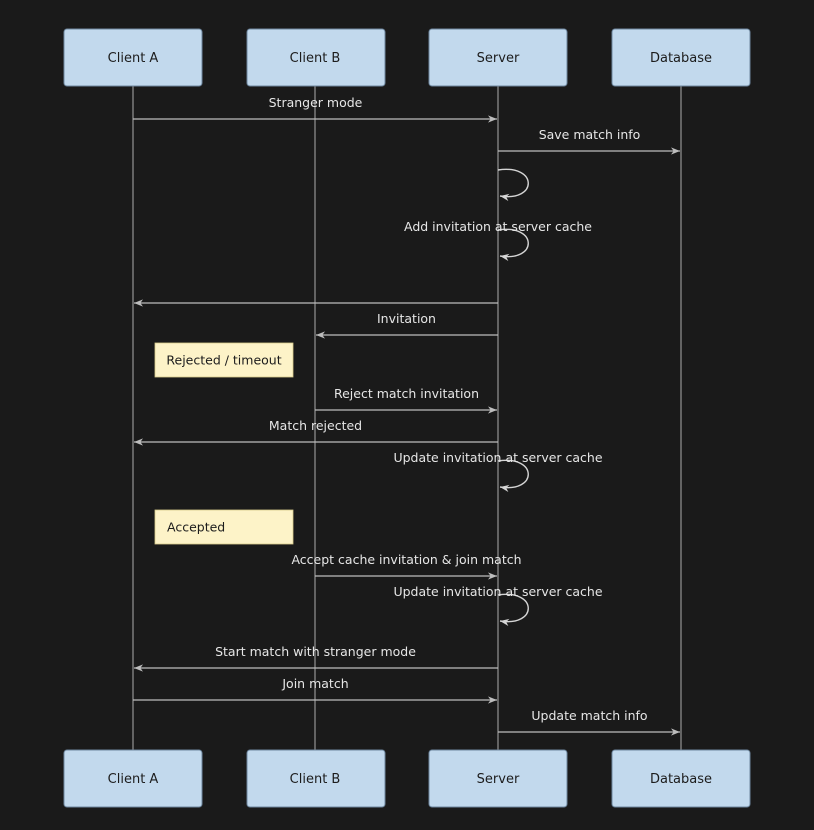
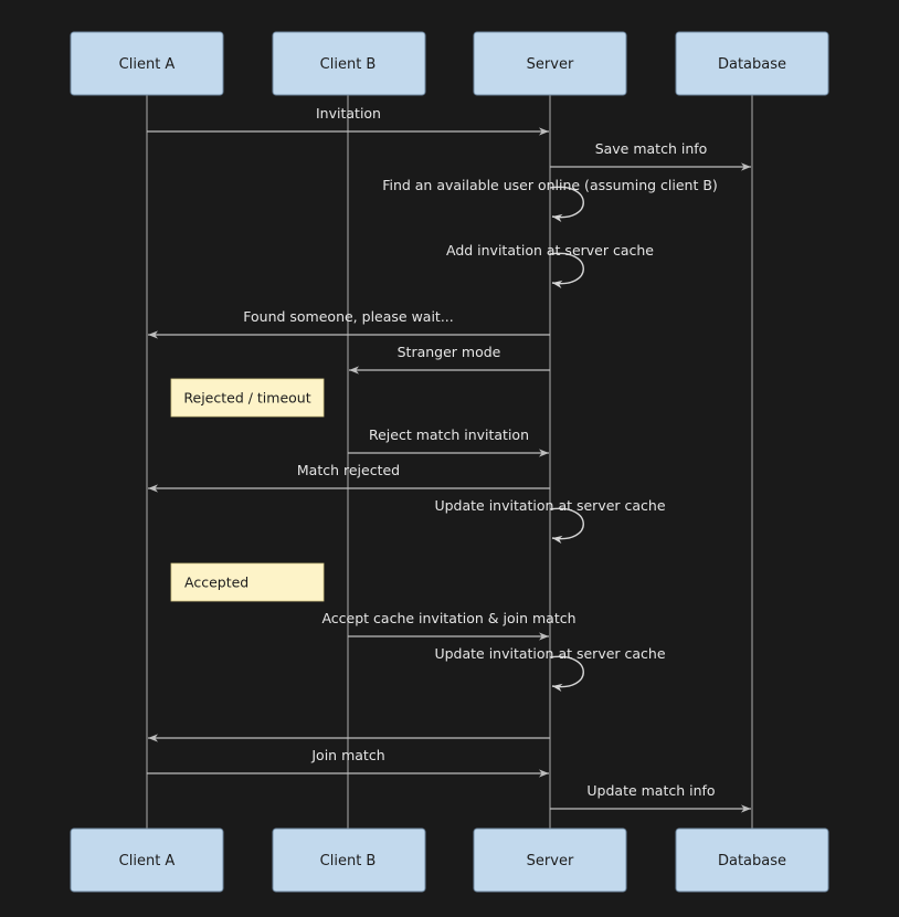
- Stranger mode
+ Invitation
  Save match info
+ Find an available user online (assuming client B)
  Add invitation at server cache
+ Found someone, please wait...
- Invitation
+ Stranger mode
  Reject match invitation
  Match rejected
  Update invitation at server cache
  Accept cache invitation & join match
  Update invitation at server cache
- Start match with stranger mode
  Join match
  Update match info
  Rejected / timeout
  Accepted
  Client A
  Client B
  Server
  Database
  Client A
  Client B
  Server
  Database
